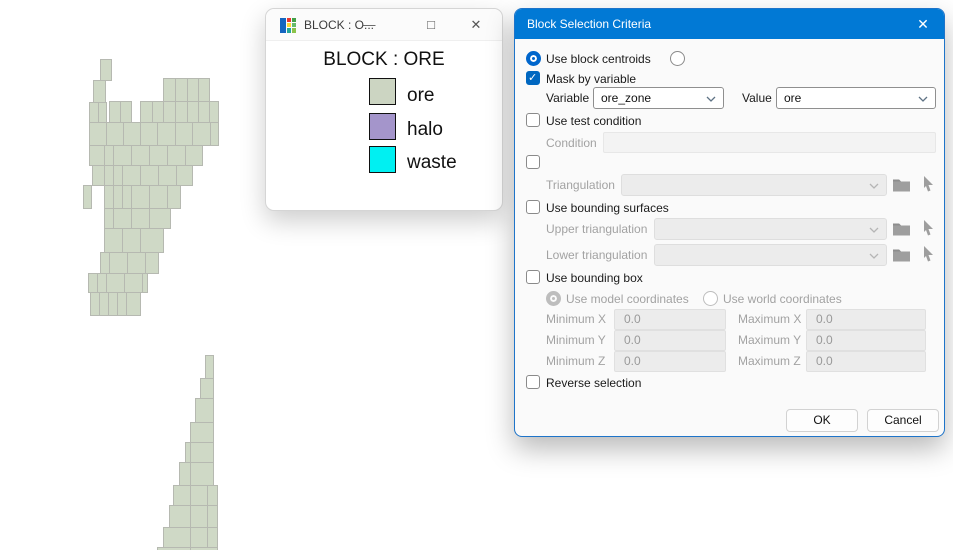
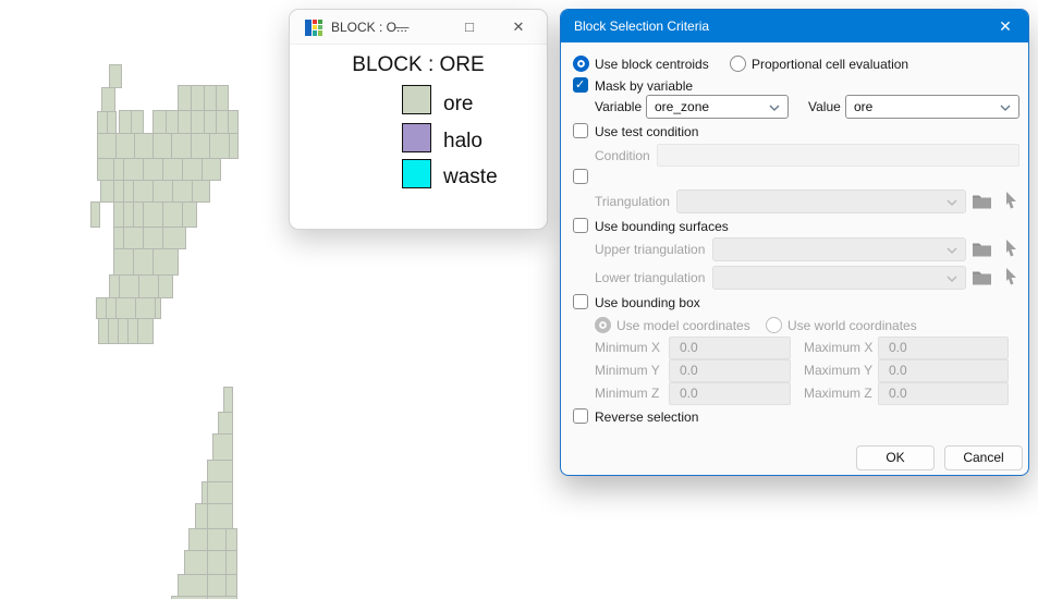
  BLOCK : O...
  —
  □
  ✕
  BLOCK : ORE
  ore
  halo
  waste
  Block Selection Criteria
  ✕
  Use block centroids
+ Proportional cell evaluation
  Mask by variable
  Variable
  ore_zone
  Value
  ore
  Use test condition
  Condition
  Triangulation
  Use bounding surfaces
  Upper triangulation
  Lower triangulation
  Use bounding box
  Use model coordinates
  Use world coordinates
  Minimum X
  0.0
  Maximum X
  0.0
  Minimum Y
  0.0
  Maximum Y
  0.0
  Minimum Z
  0.0
  Maximum Z
  0.0
  Reverse selection
  OK
  Cancel
